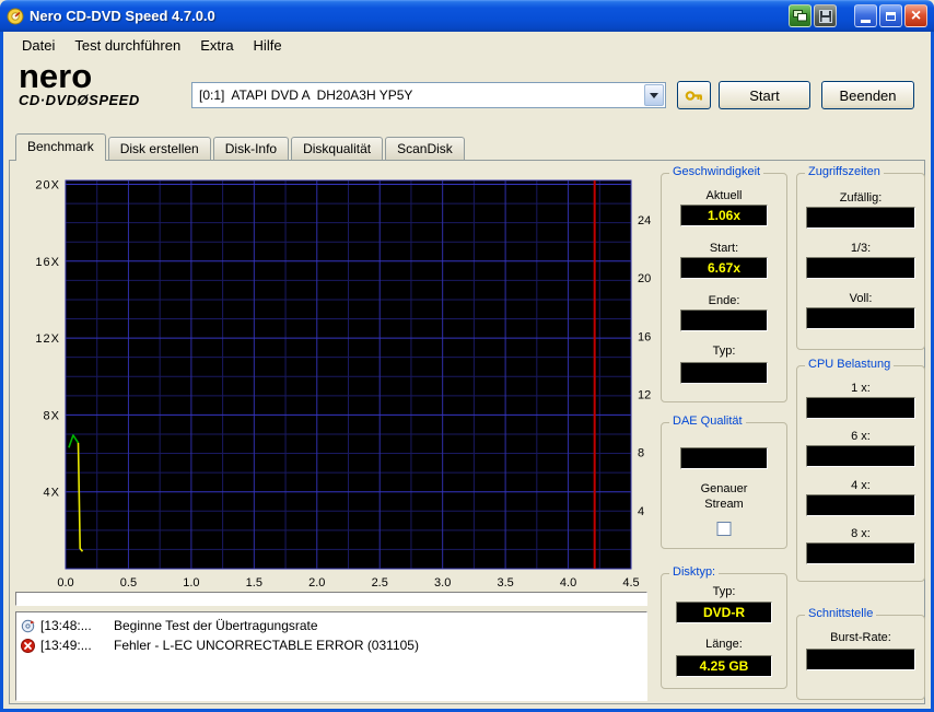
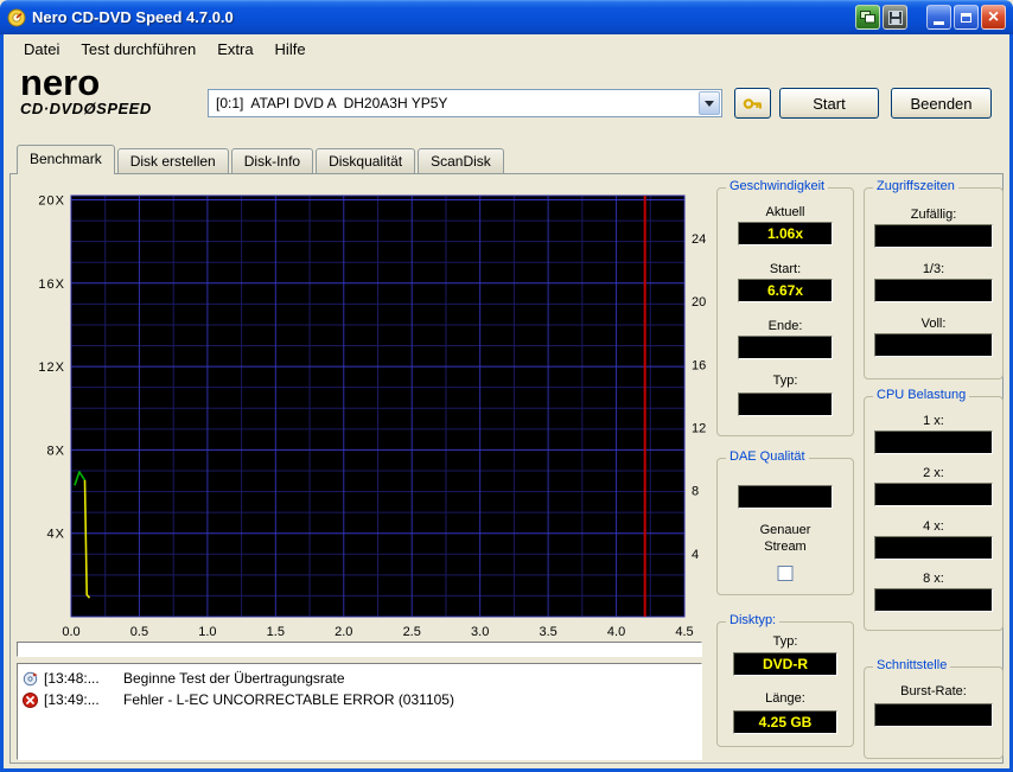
  Nero CD-DVD Speed 4.7.0.0
  ×
  Datei
  Test durchführen
  Extra
  Hilfe
  nero
  CD·DVDØSPEED
  [0:1] ATAPI DVD A DH20A3H YP5Y
  Start
  Beenden
  Benchmark
  Disk erstellen
  Disk-Info
  Diskqualität
  ScanDisk
  20X
  16X
  12X
  8X
  4X
  24
  20
  16
  12
  8
  4
  0.0
  0.5
  1.0
  1.5
  2.0
  2.5
  3.0
  3.5
  4.0
  4.5
  [13:48:...
  Beginne Test der Übertragungsrate
  [13:49:...
  Fehler - L-EC UNCORRECTABLE ERROR (031105)
  Geschwindigkeit
  Aktuell
  1.06x
  Start:
  6.67x
  Ende:
  Typ:
  Zugriffszeiten
  Zufällig:
  1/3:
  Voll:
  CPU Belastung
  1 x:
- 6 x:
+ 2 x:
  4 x:
  8 x:
  DAE Qualität
  Genauer
  Stream
  Disktyp:
  Typ:
  DVD-R
  Länge:
  4.25 GB
  Schnittstelle
  Burst-Rate:
